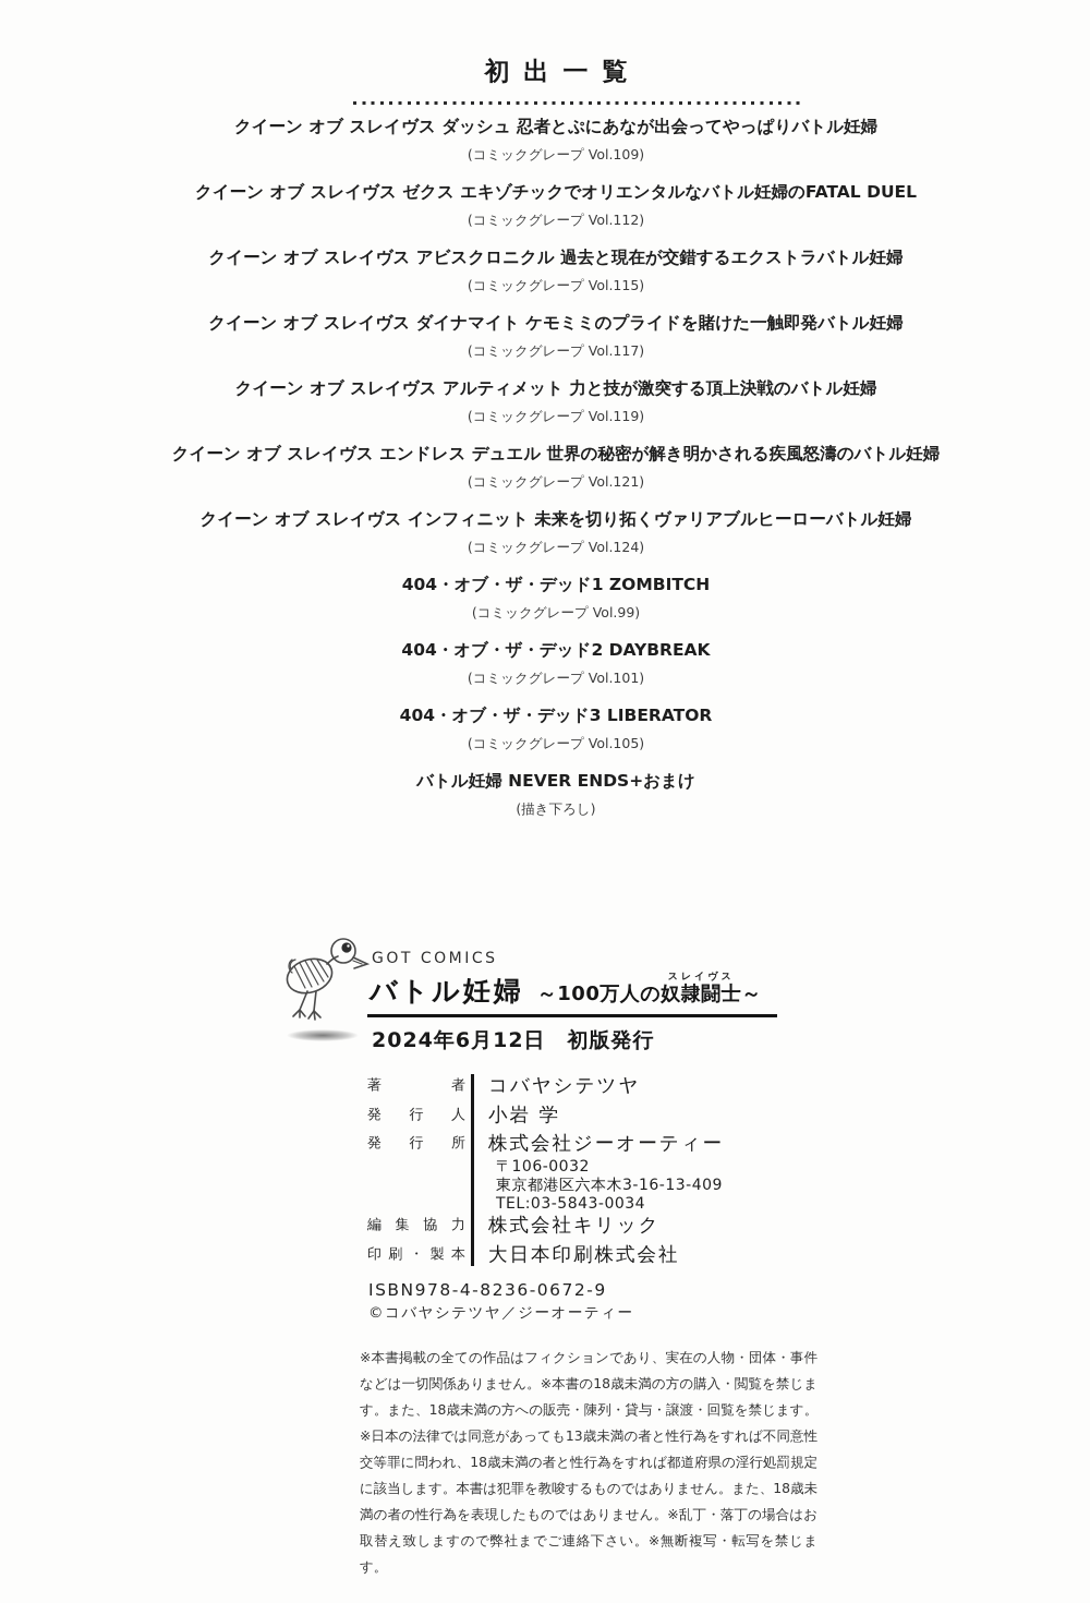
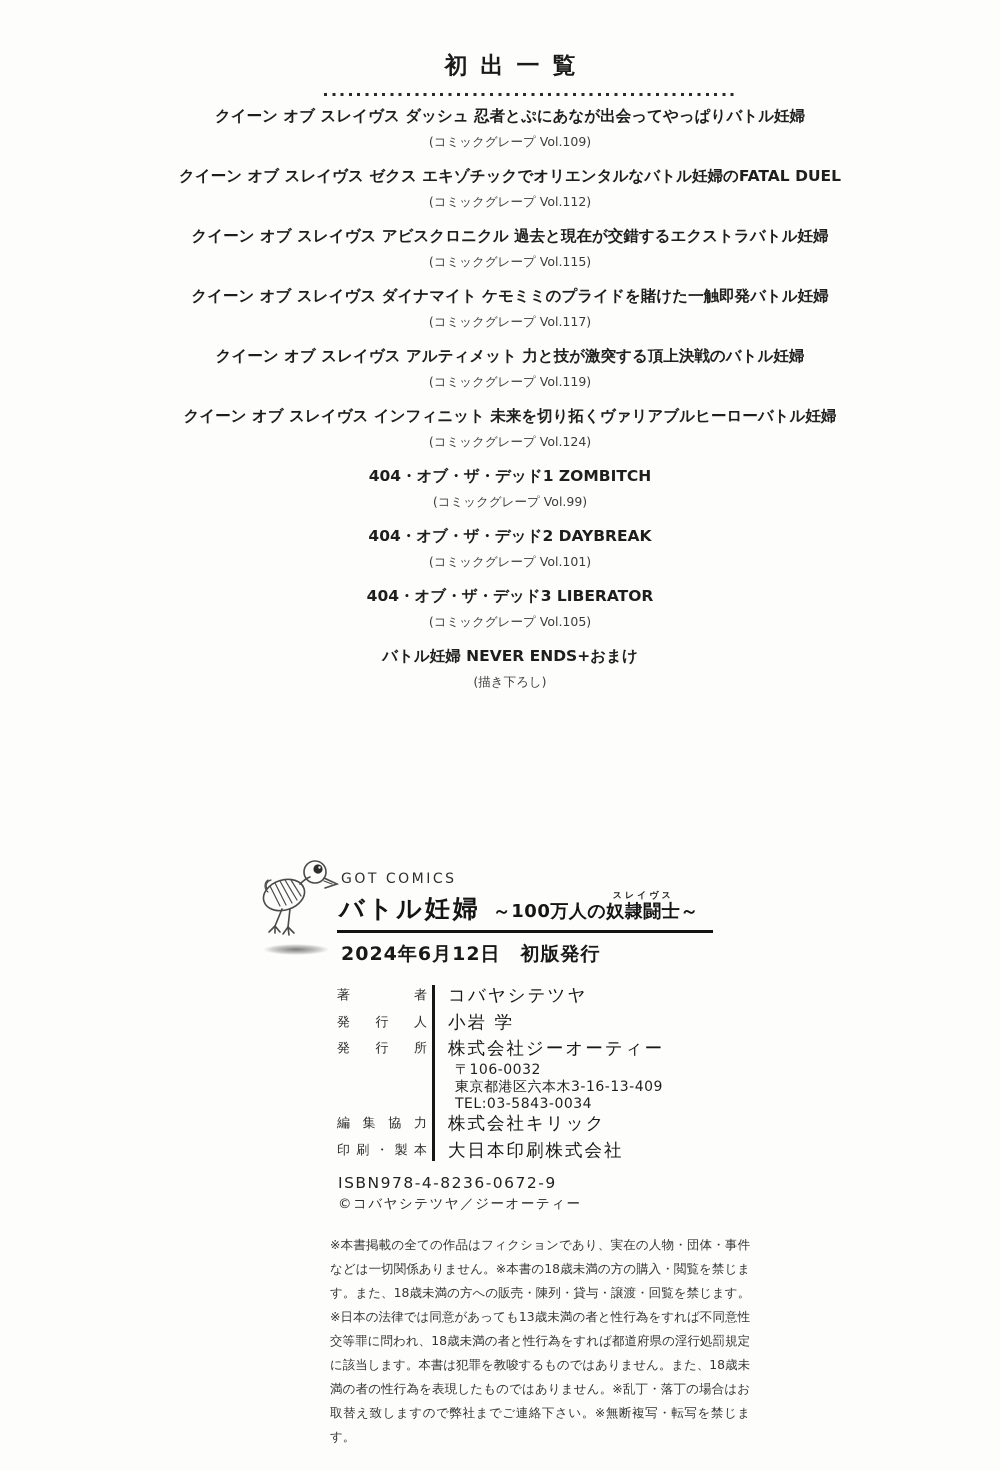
  初出一覧
  クイーン オブ スレイヴス ダッシュ 忍者とぷにあなが出会ってやっぱりバトル妊婦
  (コミックグレープ Vol.109)
  クイーン オブ スレイヴス ゼクス エキゾチックでオリエンタルなバトル妊婦のFATAL DUEL
  (コミックグレープ Vol.112)
  クイーン オブ スレイヴス アビスクロニクル 過去と現在が交錯するエクストラバトル妊婦
  (コミックグレープ Vol.115)
  クイーン オブ スレイヴス ダイナマイト ケモミミのプライドを賭けた一触即発バトル妊婦
  (コミックグレープ Vol.117)
  クイーン オブ スレイヴス アルティメット 力と技が激突する頂上決戦のバトル妊婦
  (コミックグレープ Vol.119)
- クイーン オブ スレイヴス エンドレス デュエル 世界の秘密が解き明かされる疾風怒濤のバトル妊婦
- (コミックグレープ Vol.121)
  クイーン オブ スレイヴス インフィニット 未来を切り拓くヴァリアブルヒーローバトル妊婦
  (コミックグレープ Vol.124)
  404・オブ・ザ・デッド1 ZOMBITCH
  (コミックグレープ Vol.99)
  404・オブ・ザ・デッド2 DAYBREAK
  (コミックグレープ Vol.101)
  404・オブ・ザ・デッド3 LIBERATOR
  (コミックグレープ Vol.105)
  バトル妊婦 NEVER ENDS+おまけ
  (描き下ろし)
  GOT COMICS
  バトル妊婦
  ～100万人の
  スレイヴス
  奴隷闘士～
  2024年6月12日 初版発行
  著者
  コバヤシテツヤ
  発行人
  小岩 学
  発行所
  株式会社ジーオーティー
  〒106-0032
  東京都港区六本木3-16-13-409
  TEL:03-5843-0034
  編集協力
  株式会社キリック
  印刷・製本
  大日本印刷株式会社
  ISBN978-4-8236-0672-9
  ©コバヤシテツヤ／ジーオーティー
  ※本書掲載の全ての作品はフィクションであり、実在の人物・団体・事件などは一切関係ありません。※本書の18歳未満の方の購入・閲覧を禁じます。また、18歳未満の方への販売・陳列・貸与・譲渡・回覧を禁じます。※日本の法律では同意があっても13歳未満の者と性行為をすれば不同意性交等罪に問われ、18歳未満の者と性行為をすれば都道府県の淫行処罰規定に該当します。本書は犯罪を教唆するものではありません。また、18歳未満の者の性行為を表現したものではありません。※乱丁・落丁の場合はお取替え致しますので弊社までご連絡下さい。※無断複写・転写を禁じます。
